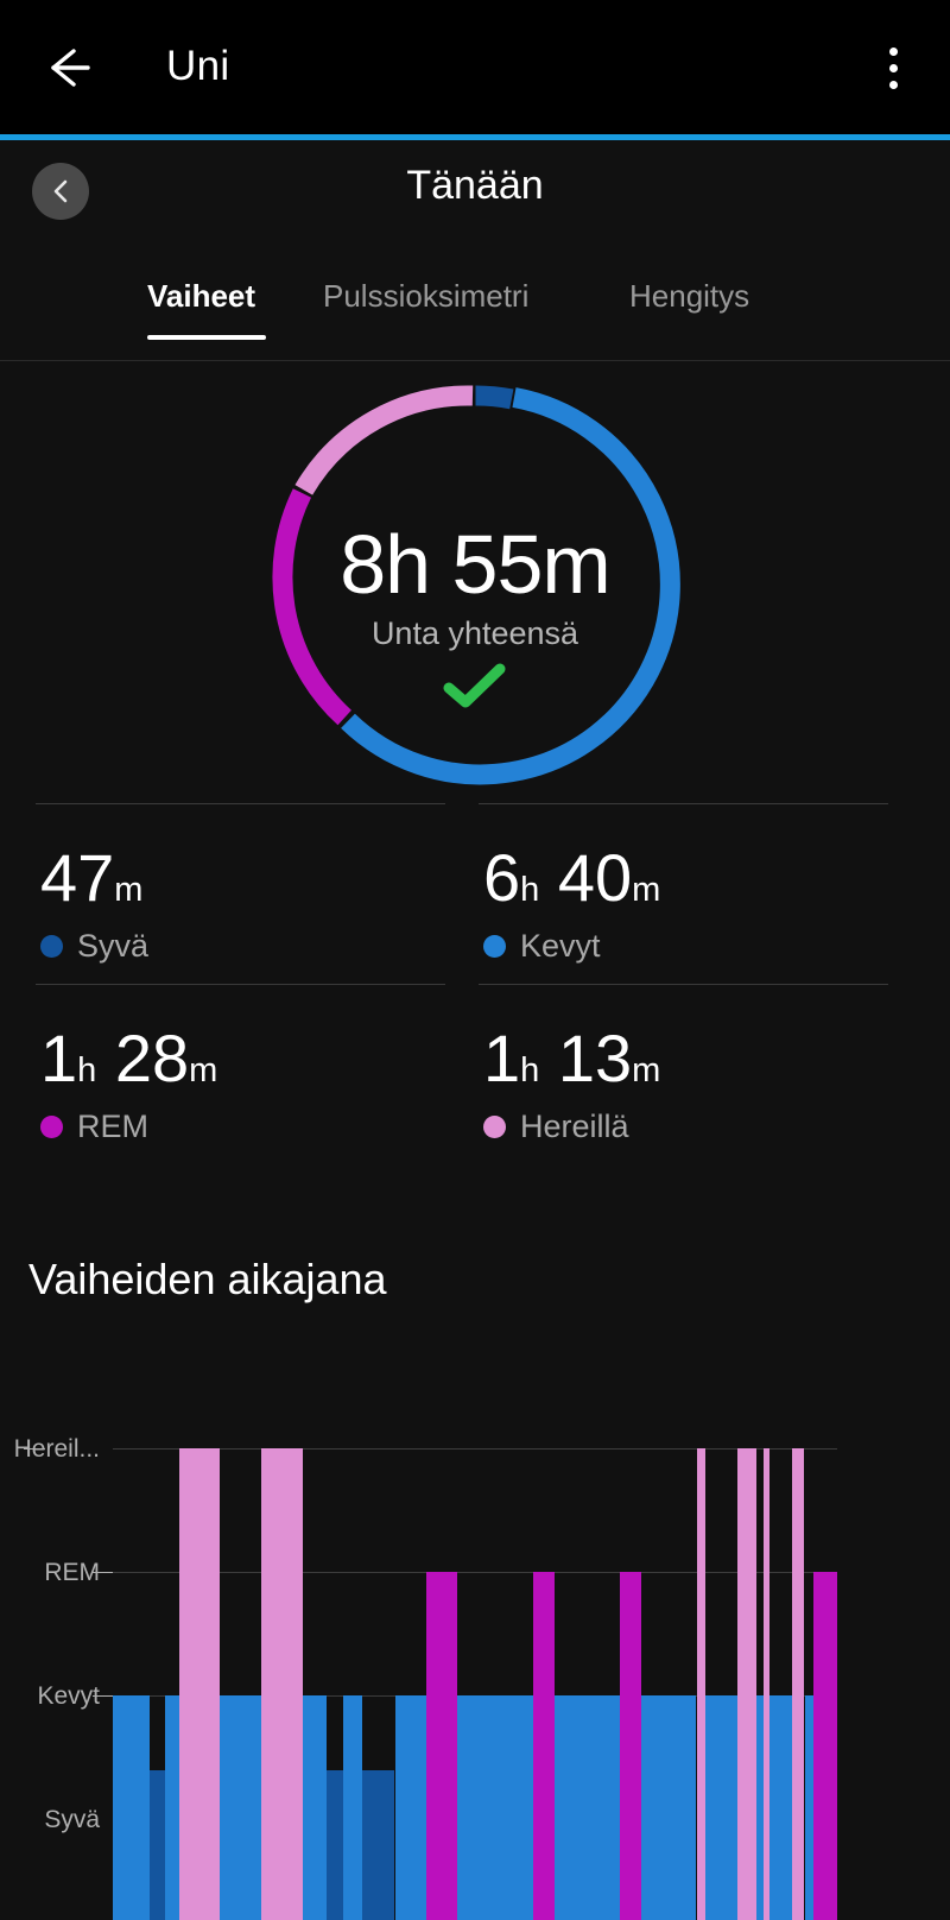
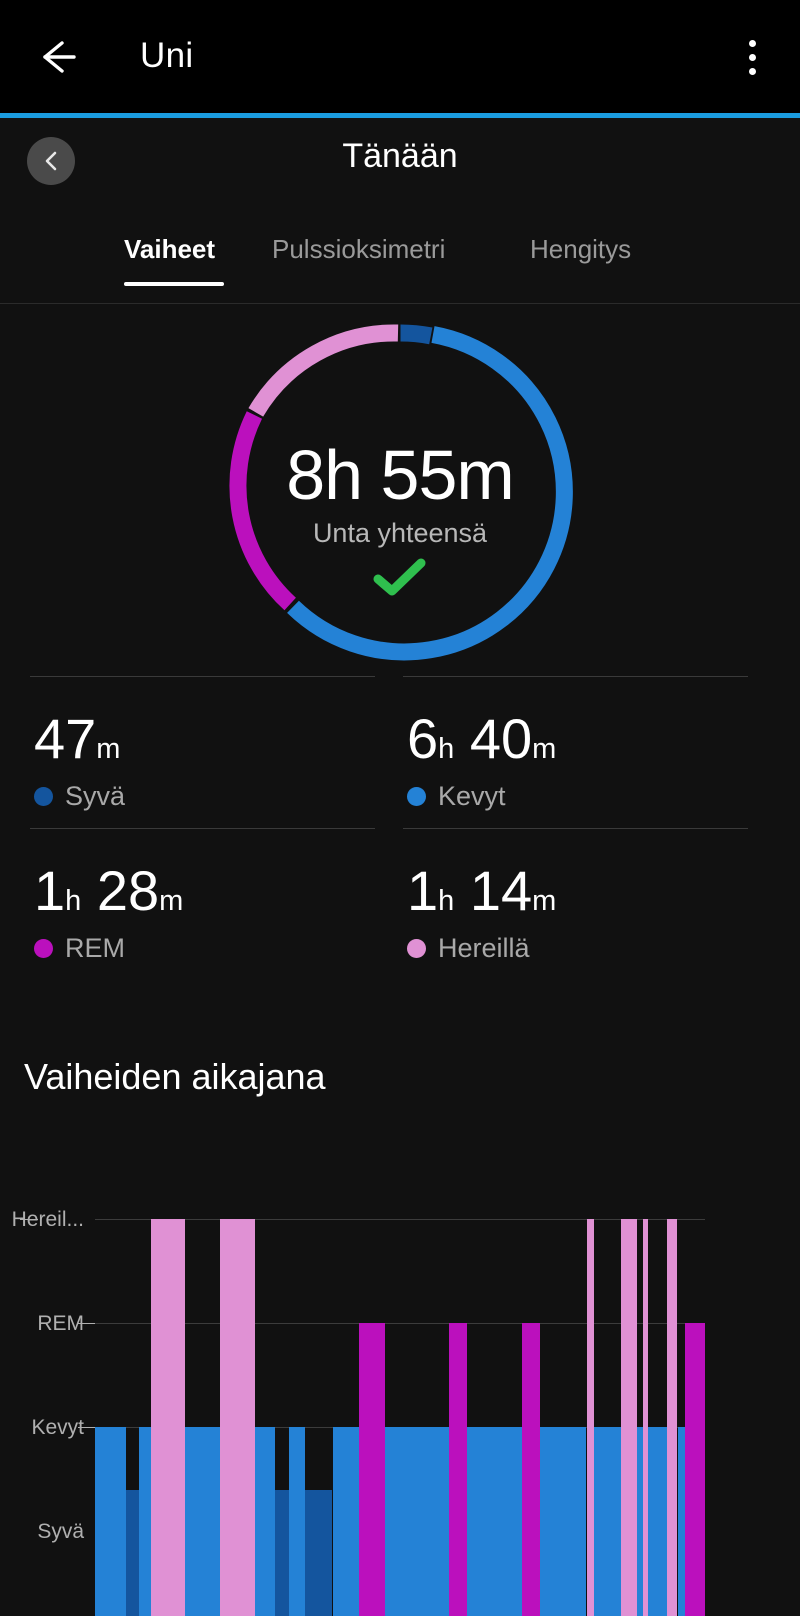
  Uni
  Tänään
  Vaiheet
  Pulssioksimetri
  Hengitys
  8h 55m
  Unta yhteensä
  47m
  Syvä
  6h 40m
  Kevyt
  1h 28m
  REM
- 1h 13m
+ 1h 14m
  Hereillä
  Vaiheiden aikajana
  reil...
  REM
  Kevy
  Syvä
